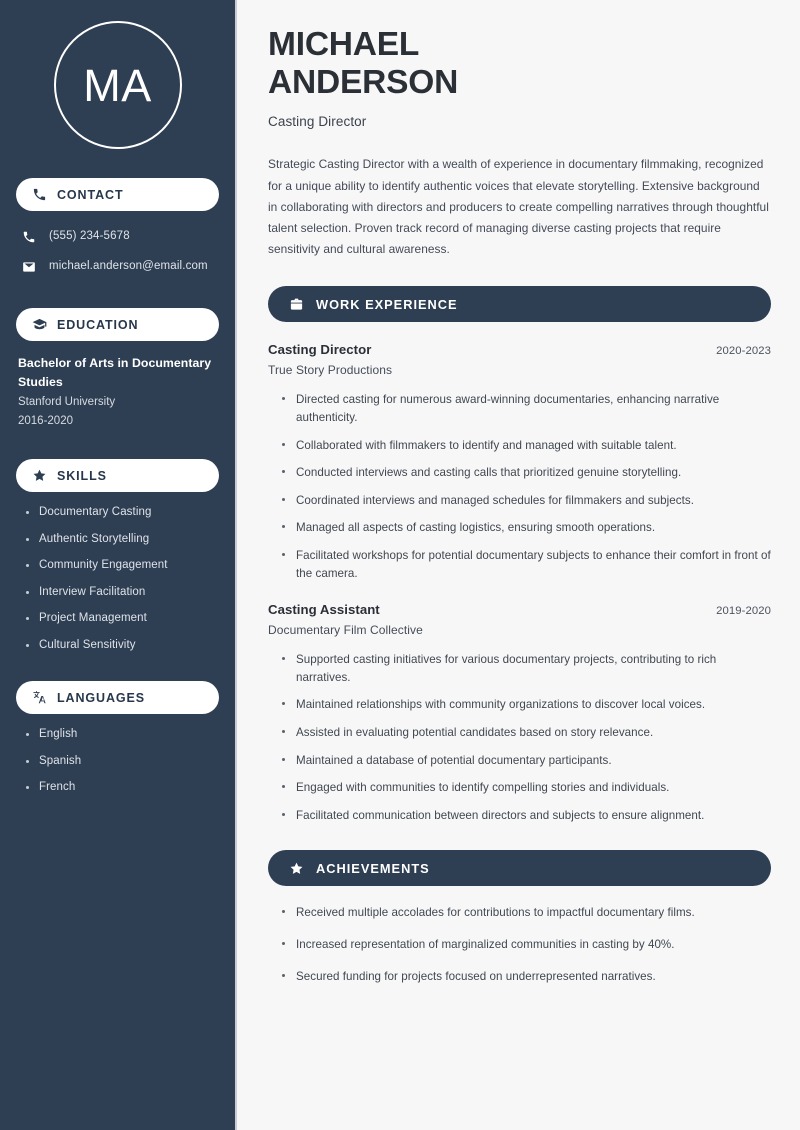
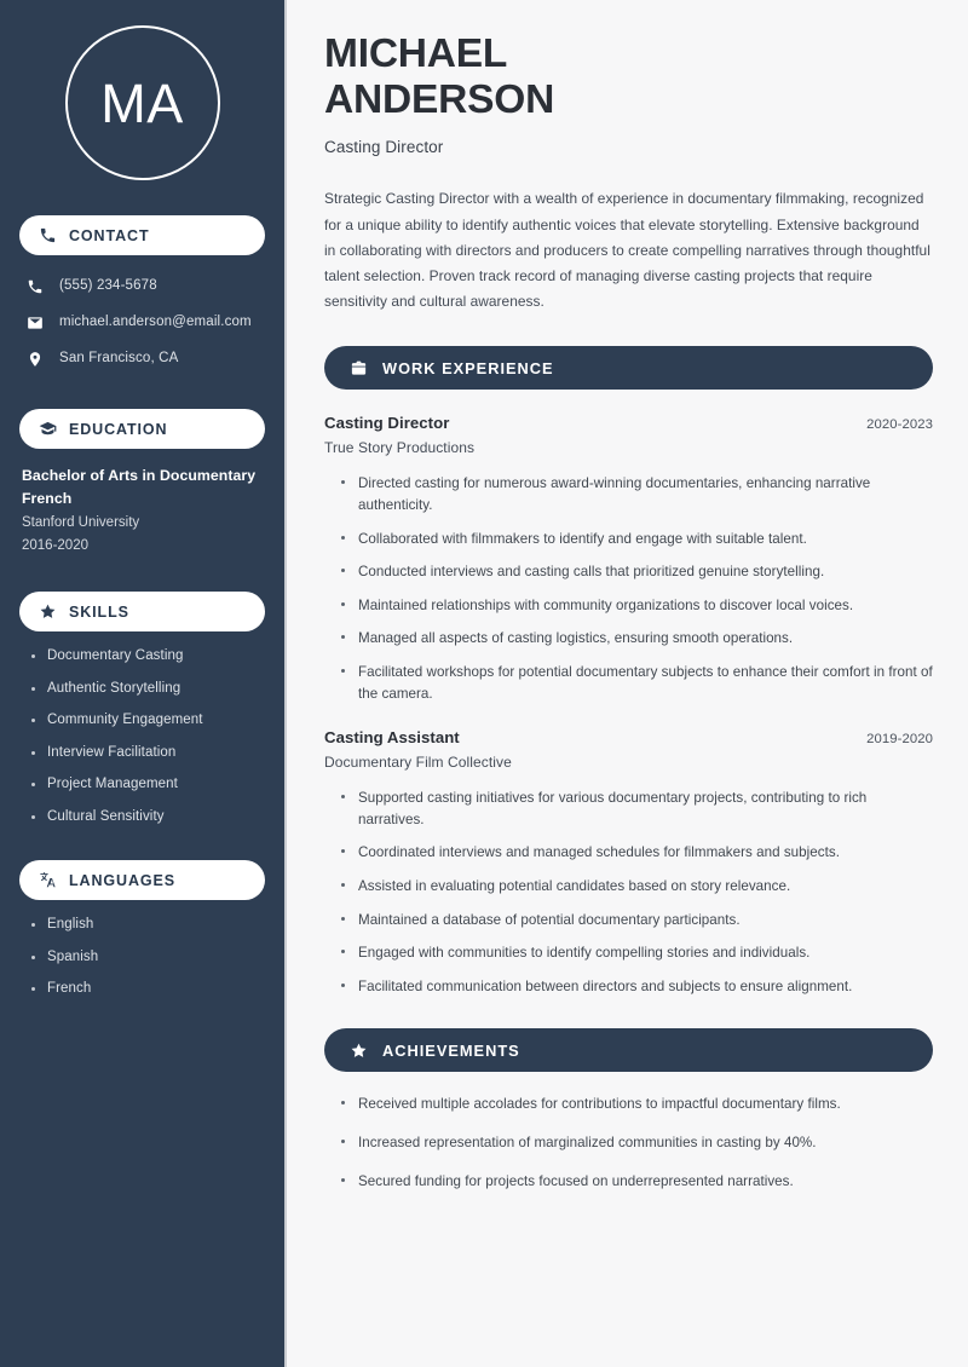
  MA
  CONTACT
  (555) 234-5678
  michael.anderson@email.com
+ San Francisco, CA
  EDUCATION
- Bachelor of Arts in Documentary Studies
+ Bachelor of Arts in Documentary French
  Stanford University
  2016-2020
  SKILLS
  Documentary Casting
  Authentic Storytelling
  Community Engagement
  Interview Facilitation
  Project Management
  Cultural Sensitivity
  LANGUAGES
  English
  Spanish
  French
  MICHAEL
  ANDERSON
  Casting Director
  Strategic Casting Director with a wealth of experience in documentary filmmaking, recognized for a unique ability to identify authentic voices that elevate storytelling. Extensive background in collaborating with directors and producers to create compelling narratives through thoughtful talent selection. Proven track record of managing diverse casting projects that require sensitivity and cultural awareness.
  WORK EXPERIENCE
  Casting Director
  2020-2023
  True Story Productions
  Directed casting for numerous award-winning documentaries, enhancing narrative authenticity.
- Collaborated with filmmakers to identify and managed with suitable talent.
+ Collaborated with filmmakers to identify and engage with suitable talent.
  Conducted interviews and casting calls that prioritized genuine storytelling.
- Coordinated interviews and managed schedules for filmmakers and subjects.
+ Maintained relationships with community organizations to discover local voices.
  Managed all aspects of casting logistics, ensuring smooth operations.
  Facilitated workshops for potential documentary subjects to enhance their comfort in front of the camera.
  Casting Assistant
  2019-2020
  Documentary Film Collective
  Supported casting initiatives for various documentary projects, contributing to rich narratives.
- Maintained relationships with community organizations to discover local voices.
+ Coordinated interviews and managed schedules for filmmakers and subjects.
  Assisted in evaluating potential candidates based on story relevance.
  Maintained a database of potential documentary participants.
  Engaged with communities to identify compelling stories and individuals.
  Facilitated communication between directors and subjects to ensure alignment.
  ACHIEVEMENTS
  Received multiple accolades for contributions to impactful documentary films.
  Increased representation of marginalized communities in casting by 40%.
  Secured funding for projects focused on underrepresented narratives.
